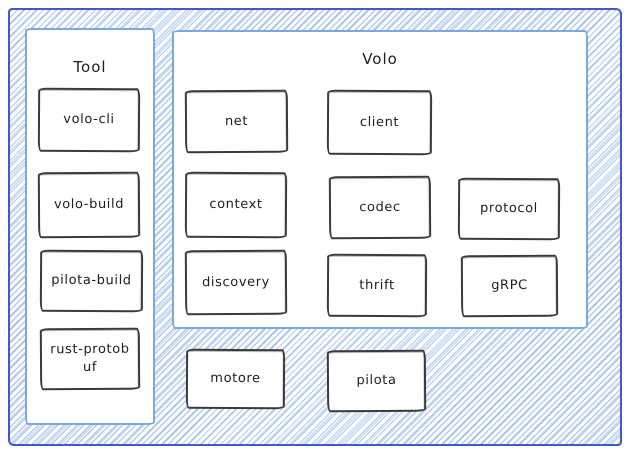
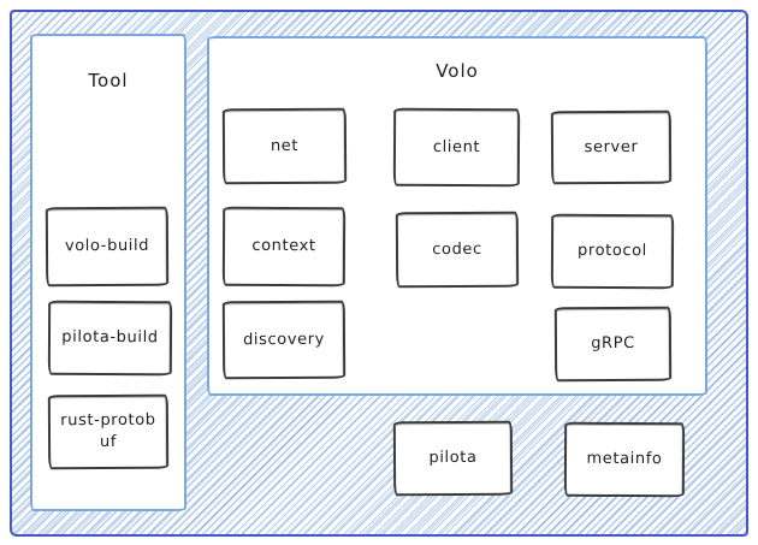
  Tool
- volo-cli
  volo-build
  pilota-build
  rust-protobuf
  Volo
  net
  client
+ server
  context
  codec
  protocol
  discovery
- thrift
  gRPC
- motore
  pilota
+ metainfo
